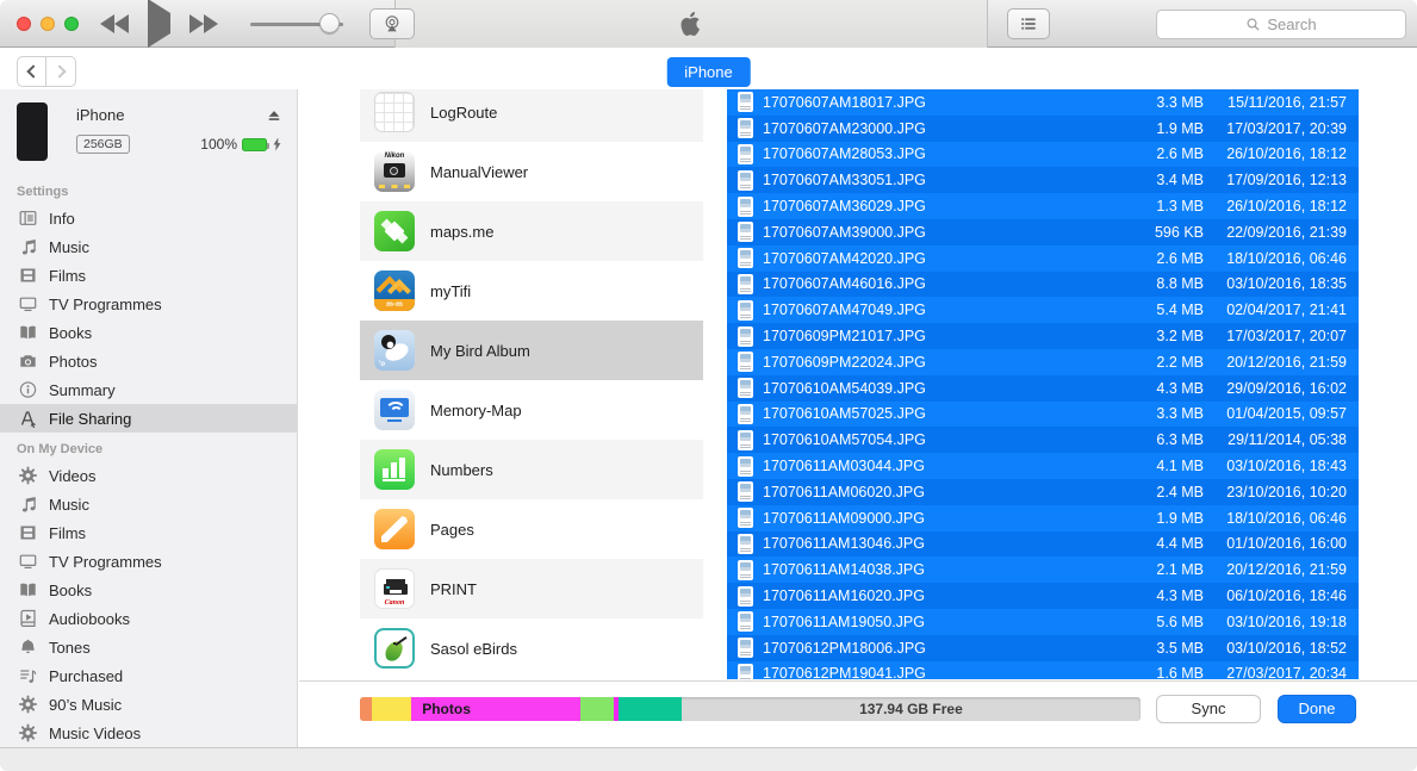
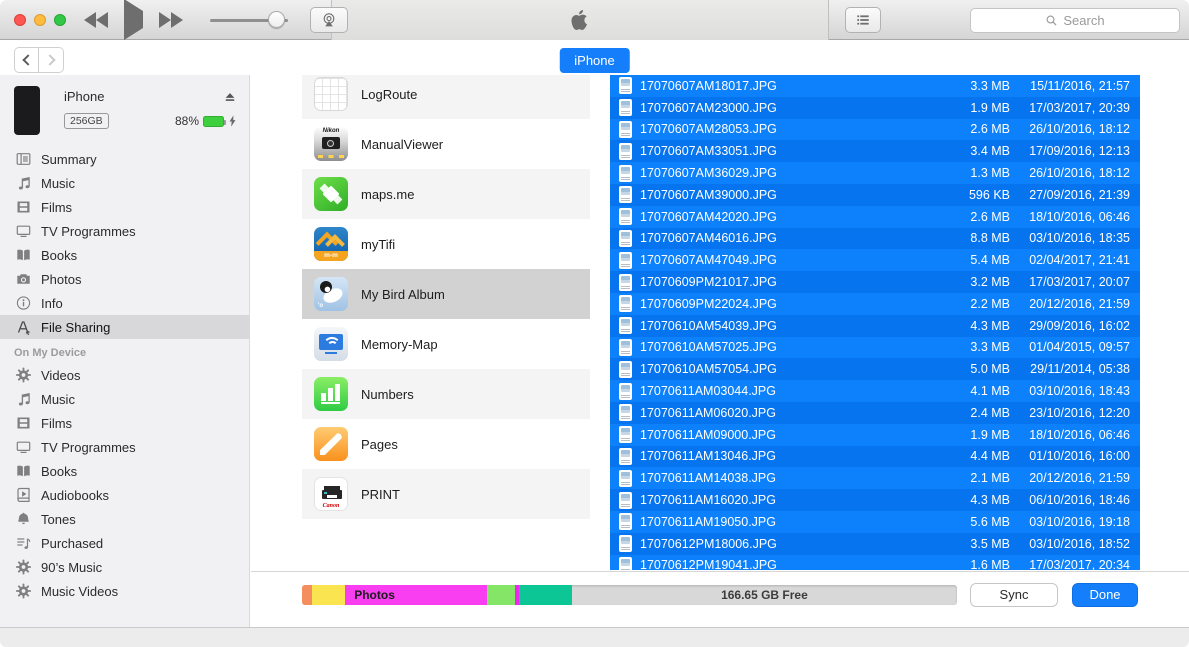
  Search
  iPhone
  iPhone
  256GB
- 100%
+ 88%
- Settings
- Info
+ Summary
  Music
  Films
  TV Programmes
  Books
  Photos
- Summary
+ Info
  File Sharing
  On My Device
  Videos
  Music
  Films
  TV Programmes
  Books
  Audiobooks
  Tones
  Purchased
  90’s Music
  Music Videos
  LogRoute
  ManualViewer
  maps.me
  myTifi
  My Bird Album
  Memory-Map
  Numbers
  Pages
  PRINT
- Sasol eBirds
  17070607AM18017.JPG
  3.3 MB
  15/11/2016, 21:57
  17070607AM23000.JPG
  1.9 MB
  17/03/2017, 20:39
  17070607AM28053.JPG
  2.6 MB
  26/10/2016, 18:12
  17070607AM33051.JPG
  3.4 MB
  17/09/2016, 12:13
  17070607AM36029.JPG
  1.3 MB
  26/10/2016, 18:12
  17070607AM39000.JPG
  596 KB
- 22/09/2016, 21:39
+ 27/09/2016, 21:39
  17070607AM42020.JPG
  2.6 MB
  18/10/2016, 06:46
  17070607AM46016.JPG
  8.8 MB
  03/10/2016, 18:35
  17070607AM47049.JPG
  5.4 MB
  02/04/2017, 21:41
  17070609PM21017.JPG
  3.2 MB
  17/03/2017, 20:07
  17070609PM22024.JPG
  2.2 MB
  20/12/2016, 21:59
  17070610AM54039.JPG
  4.3 MB
  29/09/2016, 16:02
  17070610AM57025.JPG
  3.3 MB
  01/04/2015, 09:57
  17070610AM57054.JPG
- 6.3 MB
+ 5.0 MB
  29/11/2014, 05:38
  17070611AM03044.JPG
  4.1 MB
  03/10/2016, 18:43
  17070611AM06020.JPG
  2.4 MB
- 23/10/2016, 10:20
+ 23/10/2016, 12:20
  17070611AM09000.JPG
  1.9 MB
  18/10/2016, 06:46
  17070611AM13046.JPG
  4.4 MB
  01/10/2016, 16:00
  17070611AM14038.JPG
  2.1 MB
  20/12/2016, 21:59
  17070611AM16020.JPG
  4.3 MB
  06/10/2016, 18:46
  17070611AM19050.JPG
  5.6 MB
  03/10/2016, 19:18
  17070612PM18006.JPG
  3.5 MB
  03/10/2016, 18:52
  17070612PM19041.JPG
  1.6 MB
- 27/03/2017, 20:34
+ 17/03/2017, 20:34
- 137.94 GB Free
+ 166.65 GB Free
  Photos
  Sync
  Done
